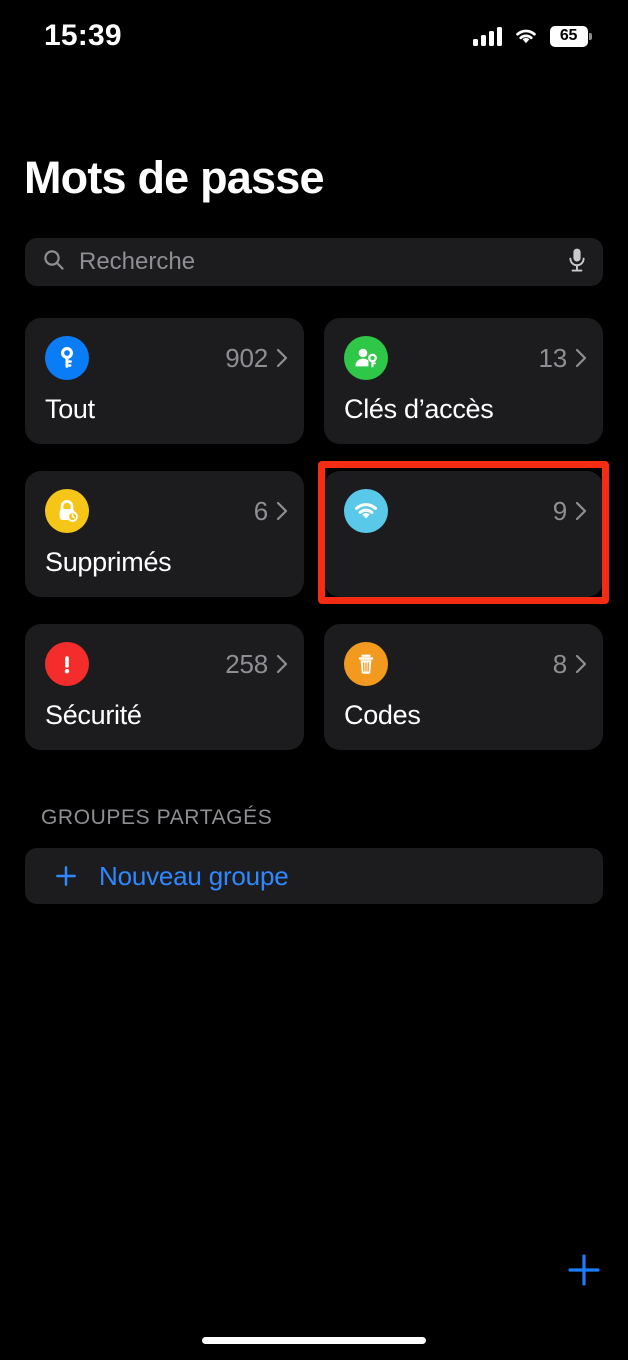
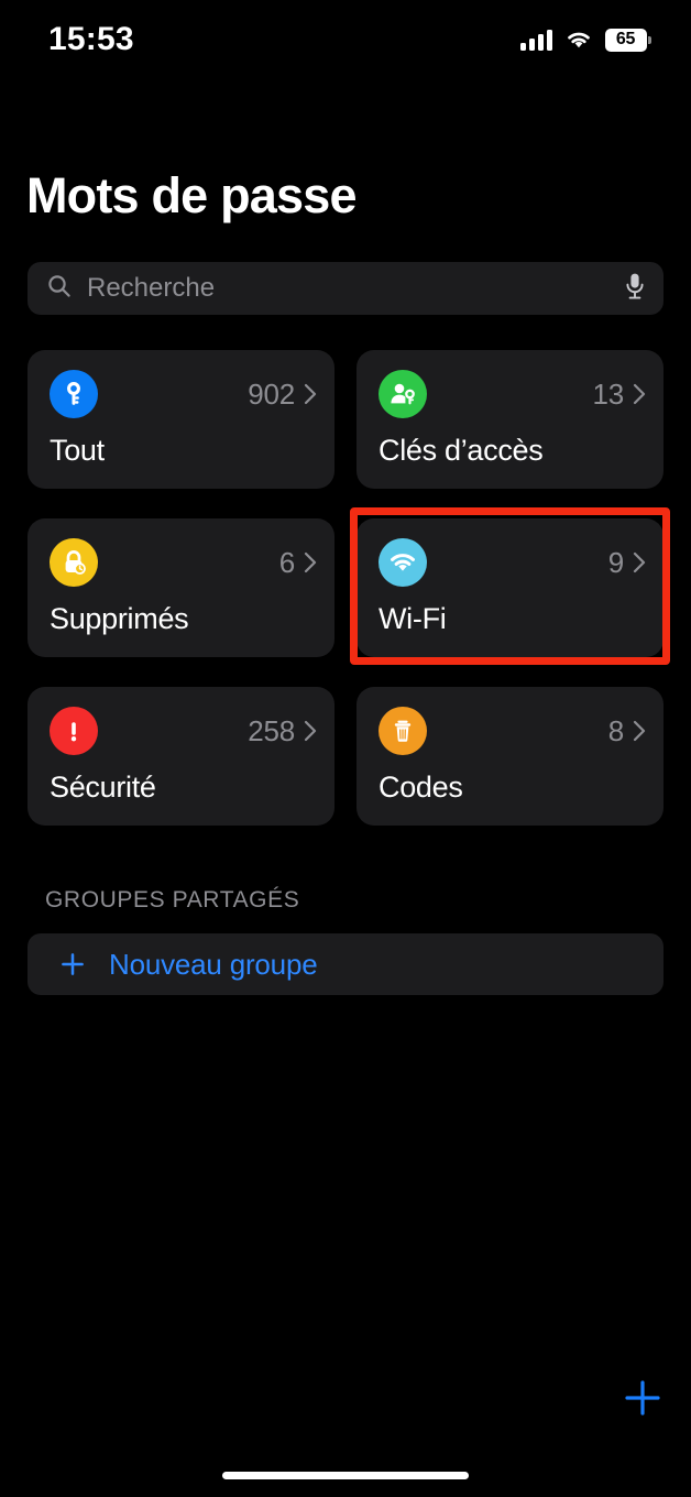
- 15:39
+ 15:53
  65
  Mots de passe
  Recherche
  902
  Tout
  13
  Clés d’accès
  6
  Supprimés
  9
+ Wi-Fi
  258
  Sécurité
  8
  Codes
  GROUPES PARTAGÉS
  Nouveau groupe
